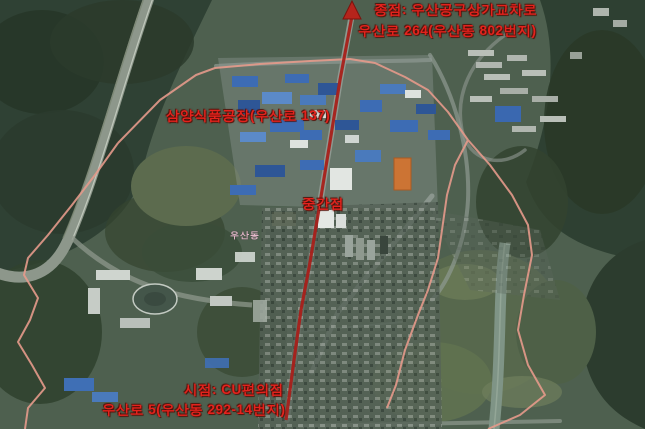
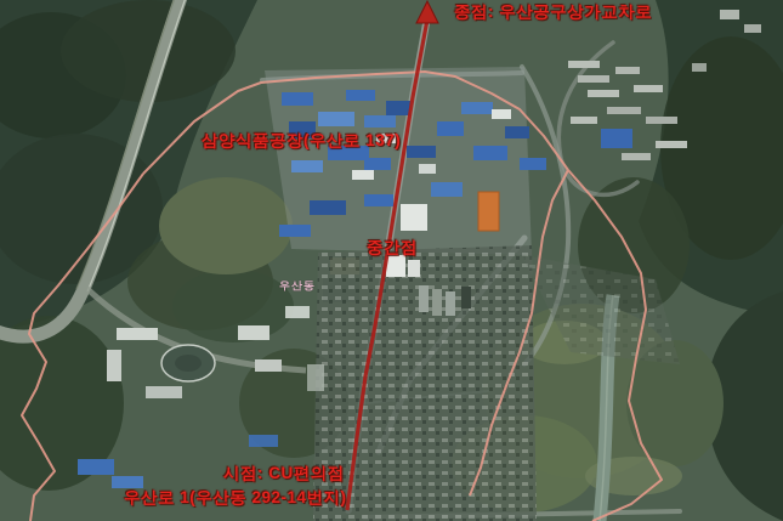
  종점: 우산공구상가교차로
- 우산로 264(우산동 802번지)
  삼양식품공장(우산로 137)
  중간점
  우산동
  시점: CU편의점
- 우산로 5(우산동 292-14번지)
+ 우산로 1(우산동 292-14번지)
